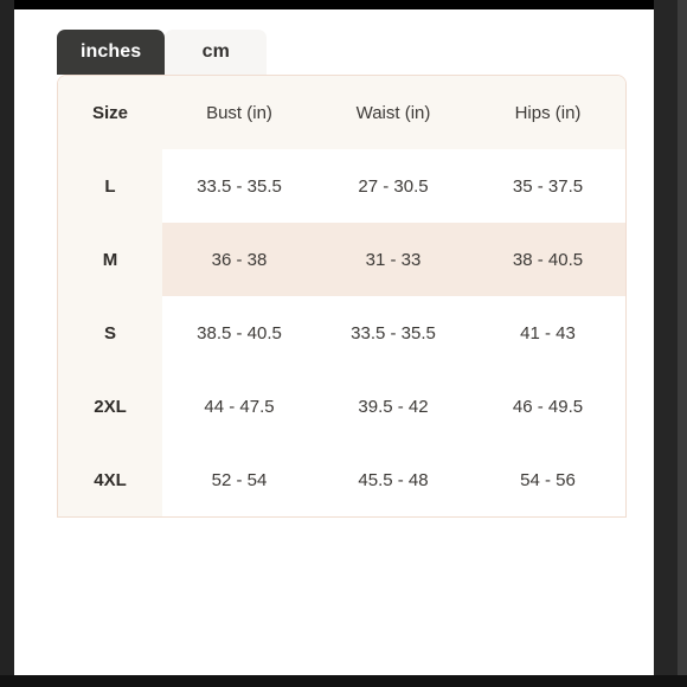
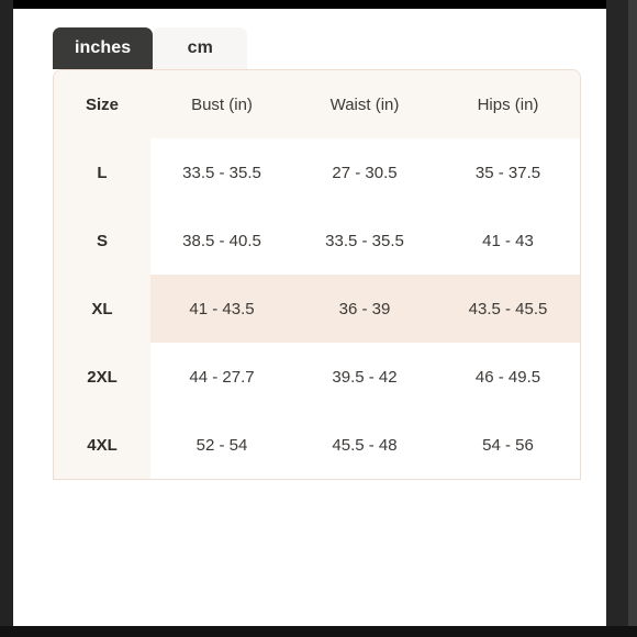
  inches
  cm
  Size	Bust (in)	Waist (in)	Hips (in)
  L	33.5 - 35.5	27 - 30.5	35 - 37.5
- M	36 - 38	31 - 33	38 - 40.5
  S	38.5 - 40.5	33.5 - 35.5	41 - 43
+ XL	41 - 43.5	36 - 39	43.5 - 45.5
- 2XL	44 - 47.5	39.5 - 42	46 - 49.5
+ 2XL	44 - 27.7	39.5 - 42	46 - 49.5
  4XL	52 - 54	45.5 - 48	54 - 56
